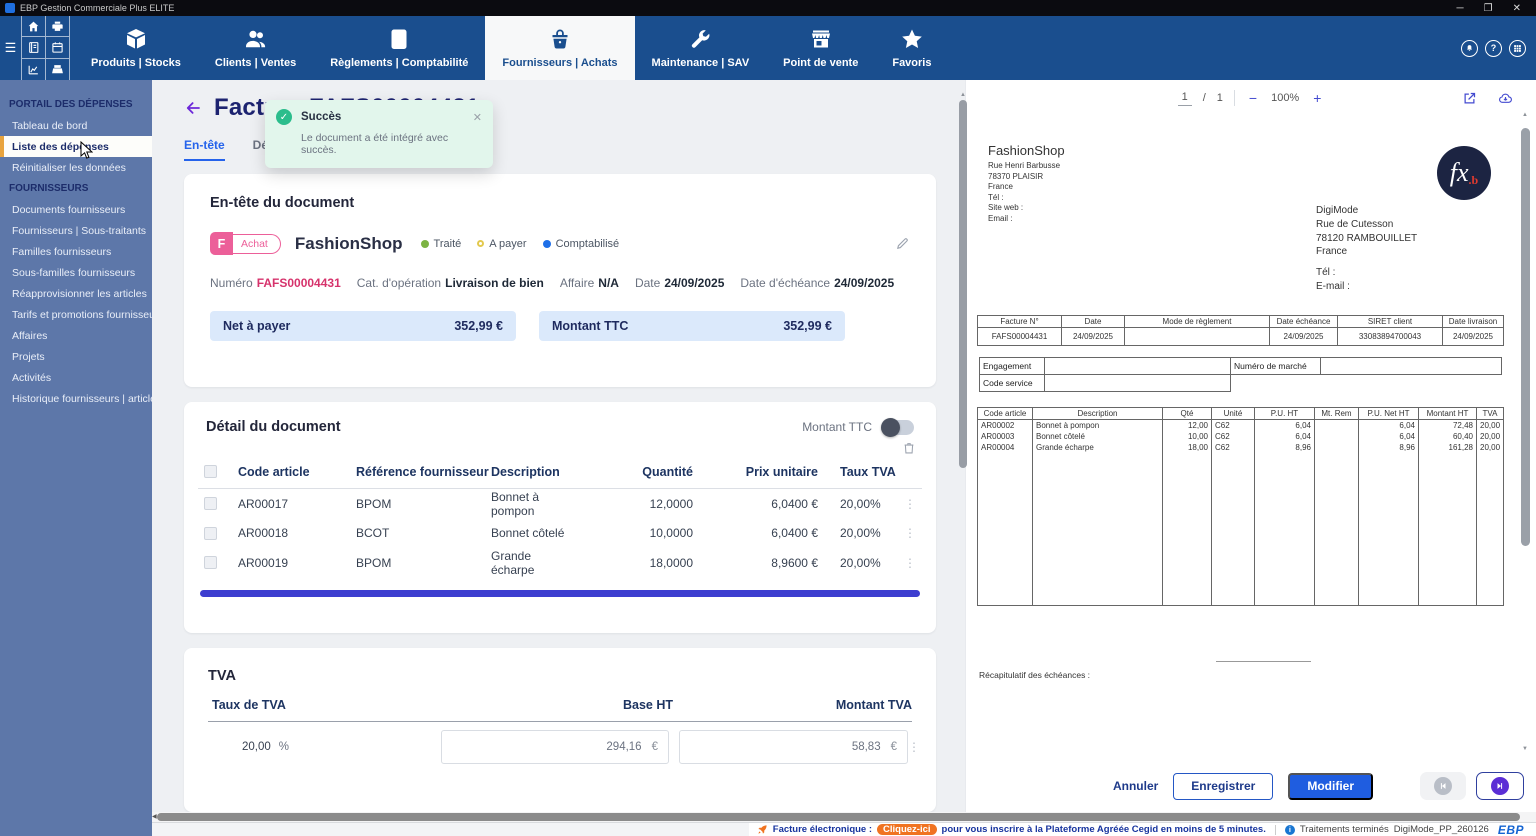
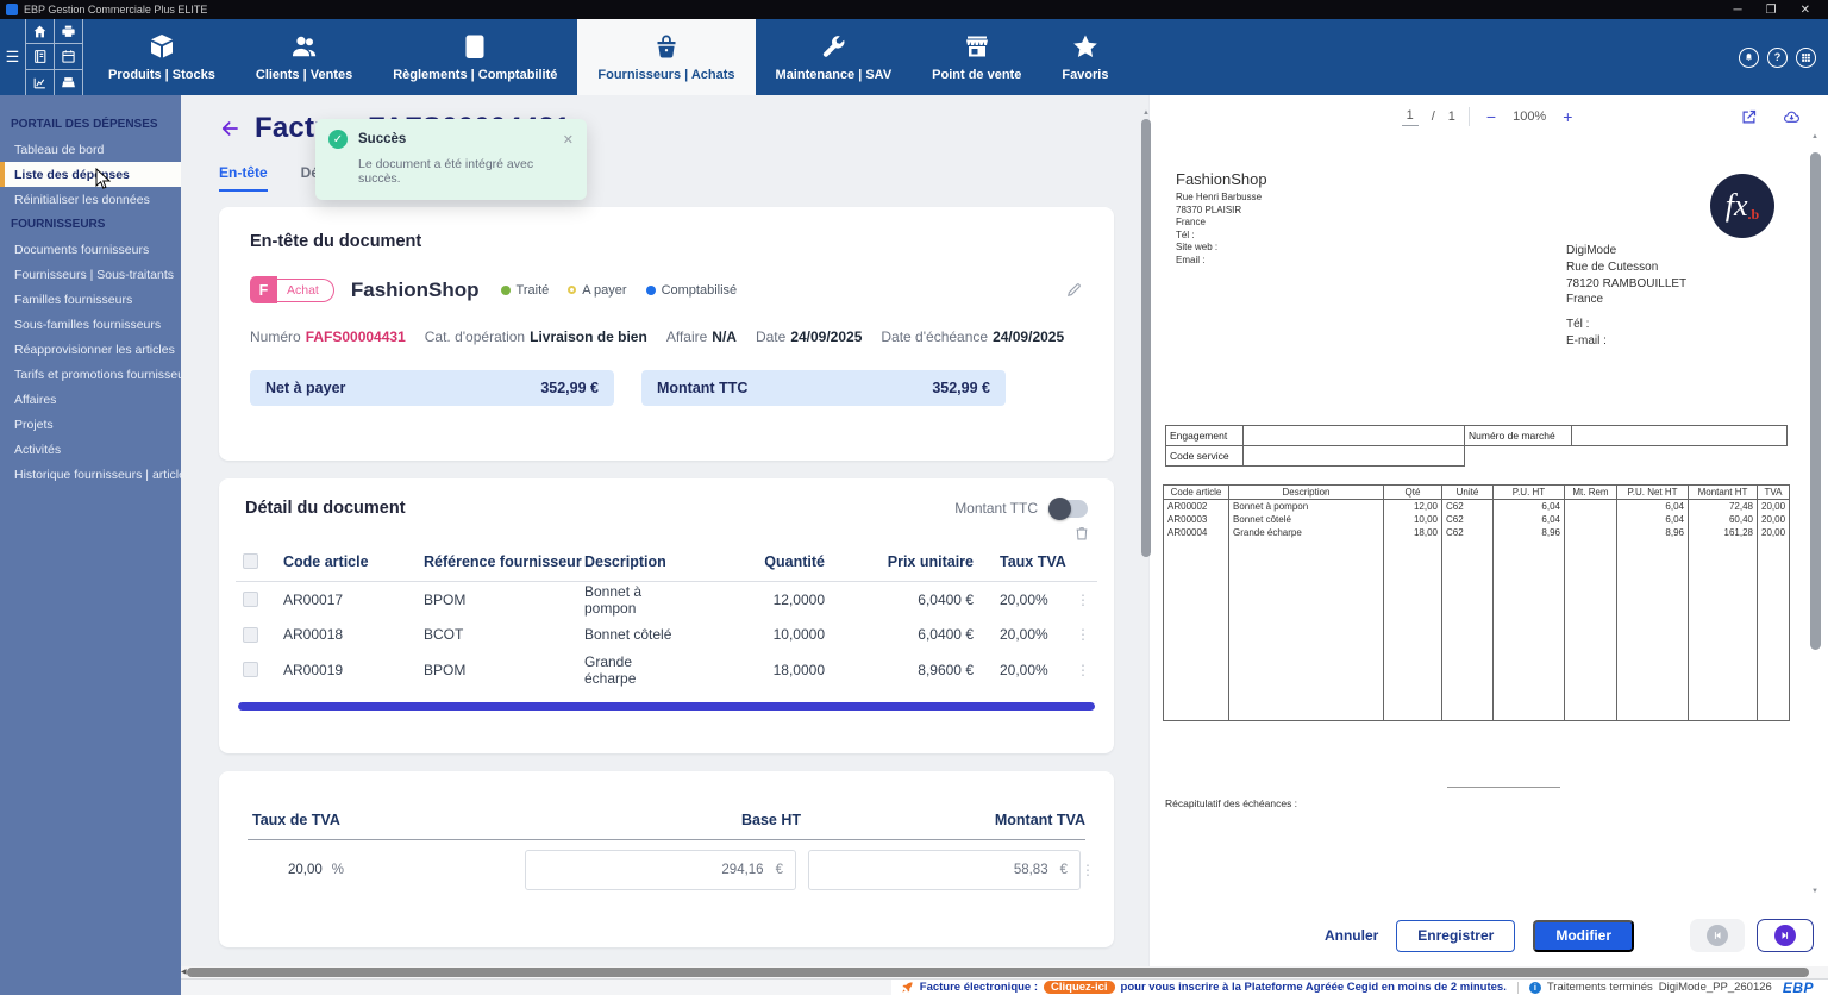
  EBP Gestion Commerciale Plus ELITE
  ─
  ❐
  ✕
  ☰
  Produits | Stocks
  Clients | Ventes
  Règlements | Comptabilité
  Fournisseurs | Achats
  Maintenance | SAV
  Point de vente
  Favoris
  ?
  PORTAIL DES DÉPENSES
  Tableau de bord
  Liste des dépnses
  Réinitialiser les données
  FOURNISSEURS
  Documents fournisseurs
  Fournisseurs | Sous-traitants
  Familles fournisseurs
  Sous-familles fournisseurs
  Réapprovisionner les articles
  Tarifs et promotions fournisse
  Affaires
  Projets
  Activités
  Historique fournisseurs | articl
  En-tête
  En-tête du document
  F
  Achat
  FashionShop
  Traité
  A payer
  Comptabilisé
  Numéro FAFS00004431
  Cat. d'opération Livraison de bien
  Affaire N/A
  Date 24/09/2025
  Date d'échéance 24/09/2025
  Net à payer
  352,99 €
  Montant TTC
  352,99 €
  Détail du document
  Montant TTC
  Code article
  Référence fournisseur
  Description
  Quantité
  Prix unitaire
  Taux TVA
  AR00017
  BPOM
  Bonnet à pompon
  12,0000
  6,0400 €
  20,00%
  ⋮
  AR00018
  BCOT
  Bonnet côtelé
  10,0000
  6,0400 €
  20,00%
  ⋮
  AR00019
  BPOM
  Grande écharpe
  18,0000
  8,9600 €
  20,00%
  ⋮
- TVA
  Taux de TVA
  Base HT
  Montant TVA
  20,00 %
  294,16
  €
  58,83
  €
  ⋮
  1
  /
  1
  −
  100%
  +
  FashionShop
  Rue Henri Barbusse
  78370 PLAISIR
  France
  Tél :
  Site web :
  Email :
  fx
  .b
  DigiMode
  Rue de Cutesson
  78120 RAMBOUILLET
  France
  Tél :
  E-mail :
- Facture N°	Date	Mode de règlement	Date échéance	SIRET client	Date livraison
- FAFS00004431	24/09/2025		24/09/2025	33083894700043	24/09/2025
  Engagement
  Numéro de marché
  Code service
  Code article	Description	Qté	Unité	P.U. HT	Mt. Rem	P.U. Net HT	Montant HT	TVA
  AR00002	Bonnet à pompon	12,00	C62	6,04		6,04	72,48	20,00
  AR00003	Bonnet côtelé	10,00	C62	6,04		6,04	60,40	20,00
  AR00004	Grande écharpe	18,00	C62	8,96		8,96	161,28	20,00
  Récapitulatif des échéances :
  Annuler
  Enregistrer
  Modifier
  Facture électronique :
  Cliquez-ici
- pour vous inscrire à la Plateforme Agréée Cegid en moins de 5 minutes.
+ pour vous inscrire à la Plateforme Agréée Cegid en moins de 2 minutes.
  i
  Traitements terminés
  DigiMode_PP_260126
  EBP
  ✓
  Succès
  ✕
  Le document a été intégré avec succès.
